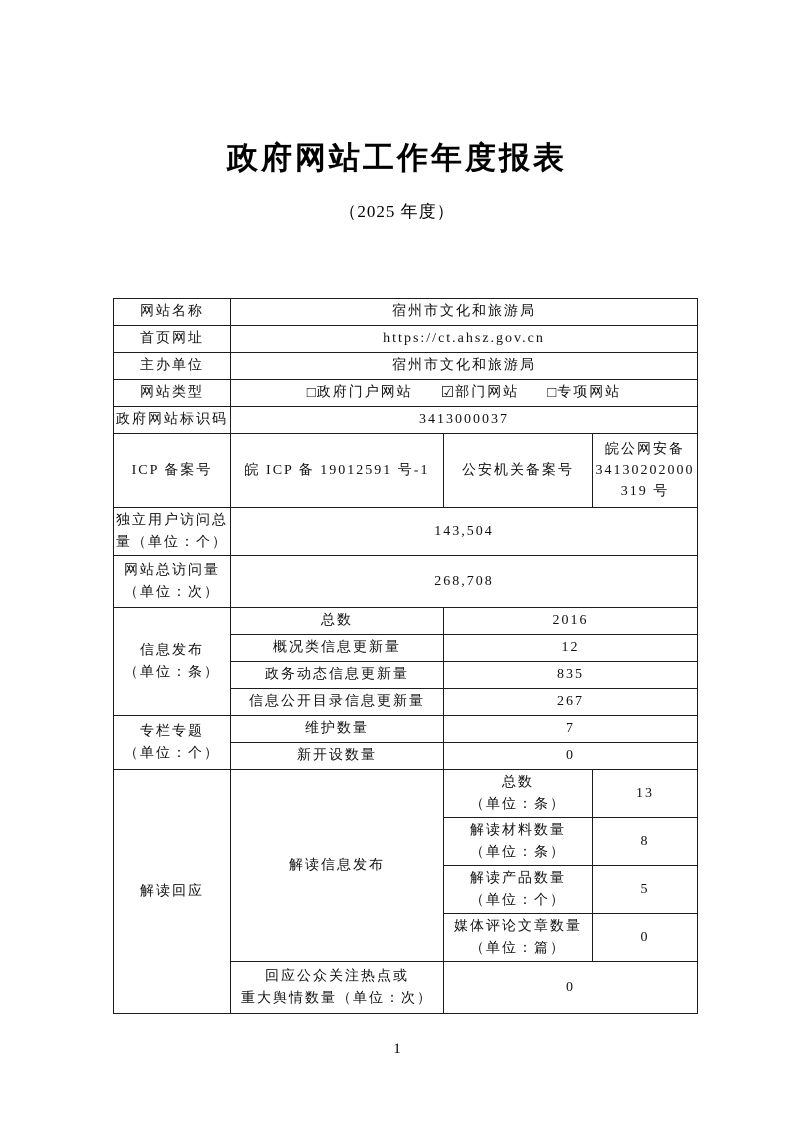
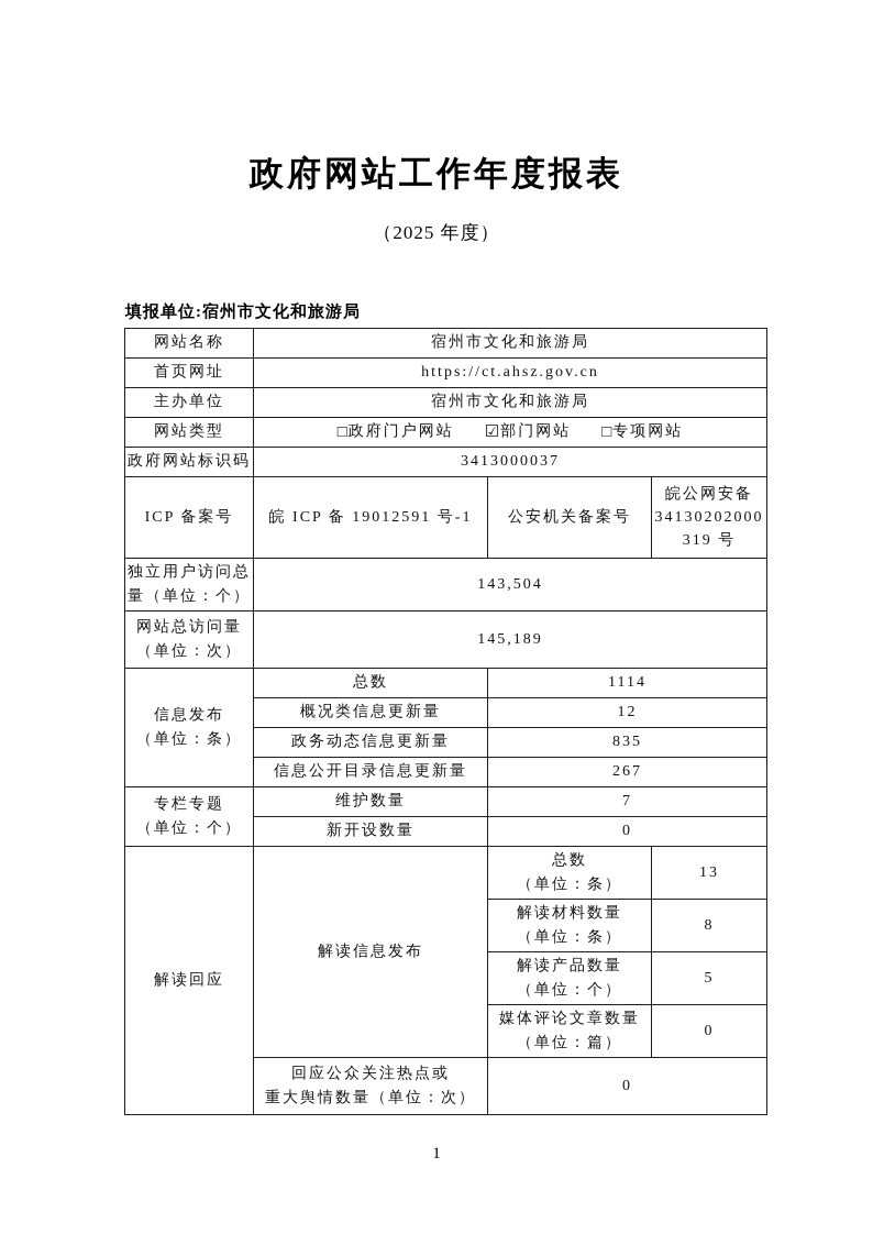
  政府网站工作年度报表
  （2025 年度）
+ 填报单位:宿州市文化和旅游局
  网站名称	宿州市文化和旅游局
  首页网址	https://ct.ahsz.gov.cn
  主办单位	宿州市文化和旅游局
  网站类型	□ 政府门户网站 ☑ 部门网站 □ 专项网站
  政府网站标识码	3413000037
  ICP 备案号	皖 ICP 备 19012591 号-1	公安机关备案号	皖公网安备 34130202000 319 号
  独立用户访问总 量（单位：个）	143,504
- 网站总访问量 （单位：次）	268,708
+ 网站总访问量 （单位：次）	145,189
- 信息发布 （单位：条）	总数	2016
+ 信息发布 （单位：条）	总数	1114
  概况类信息更新量	12
  政务动态信息更新量	835
  信息公开目录信息更新量	267
  专栏专题 （单位：个）	维护数量	7
  新开设数量	0
  解读回应	解读信息发布	总数 （单位：条）	13
  解读材料数量 （单位：条）	8
  解读产品数量 （单位：个）	5
  媒体评论文章数量 （单位：篇）	0
  回应公众关注热点或 重大舆情数量（单位：次）	0
  1
